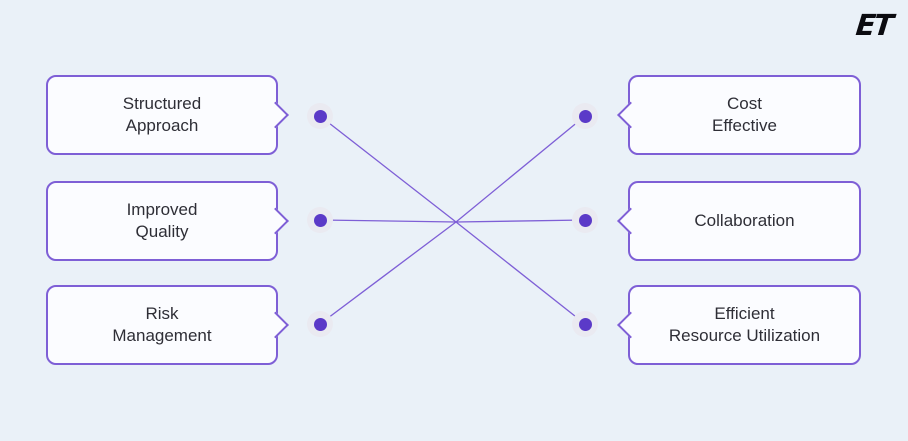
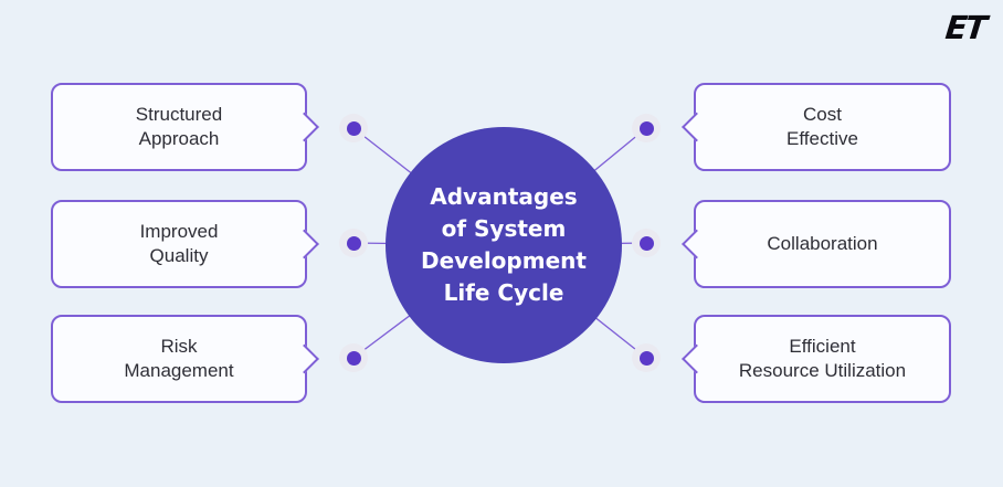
+ Advantages
+ of System
+ Development
+ Life Cycle
  Structured
  Approach
  Improved
  Quality
  Risk
  Management
  Cost
  Effective
  Collaboration
  Efficient
  Resource Utilization
